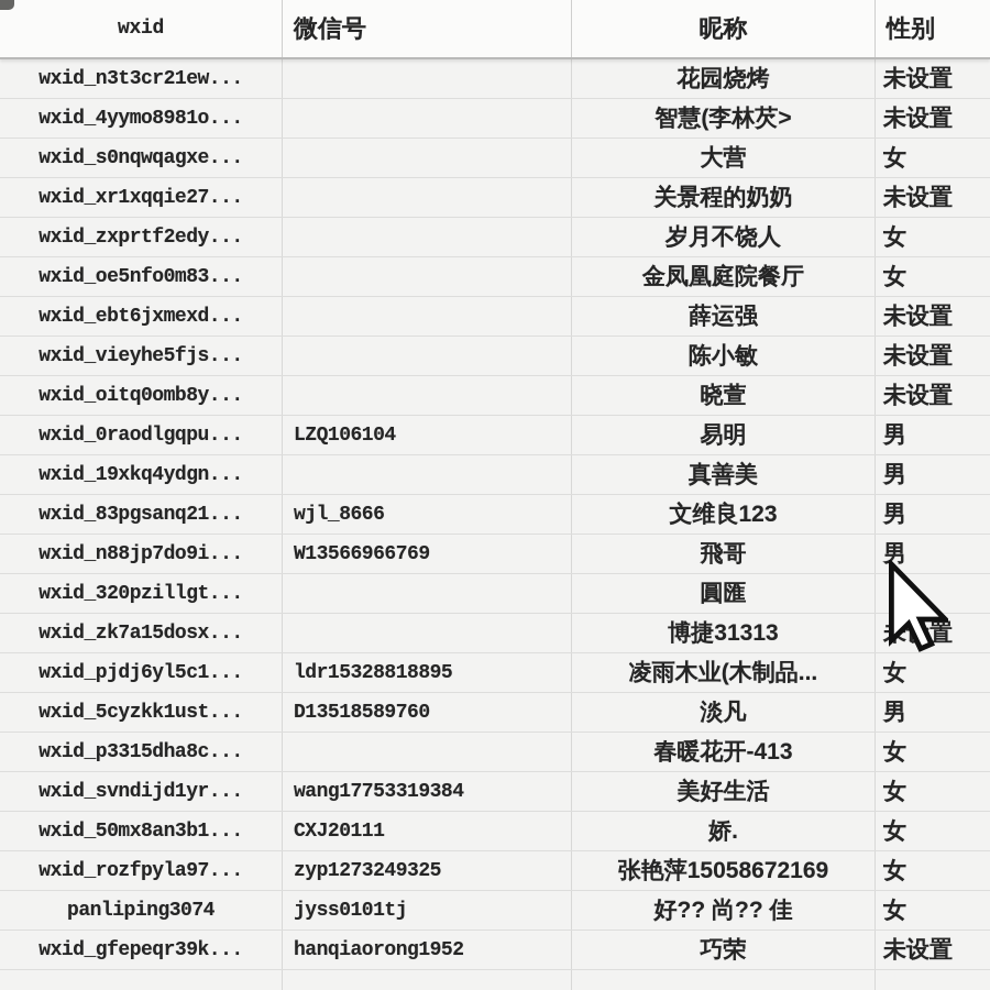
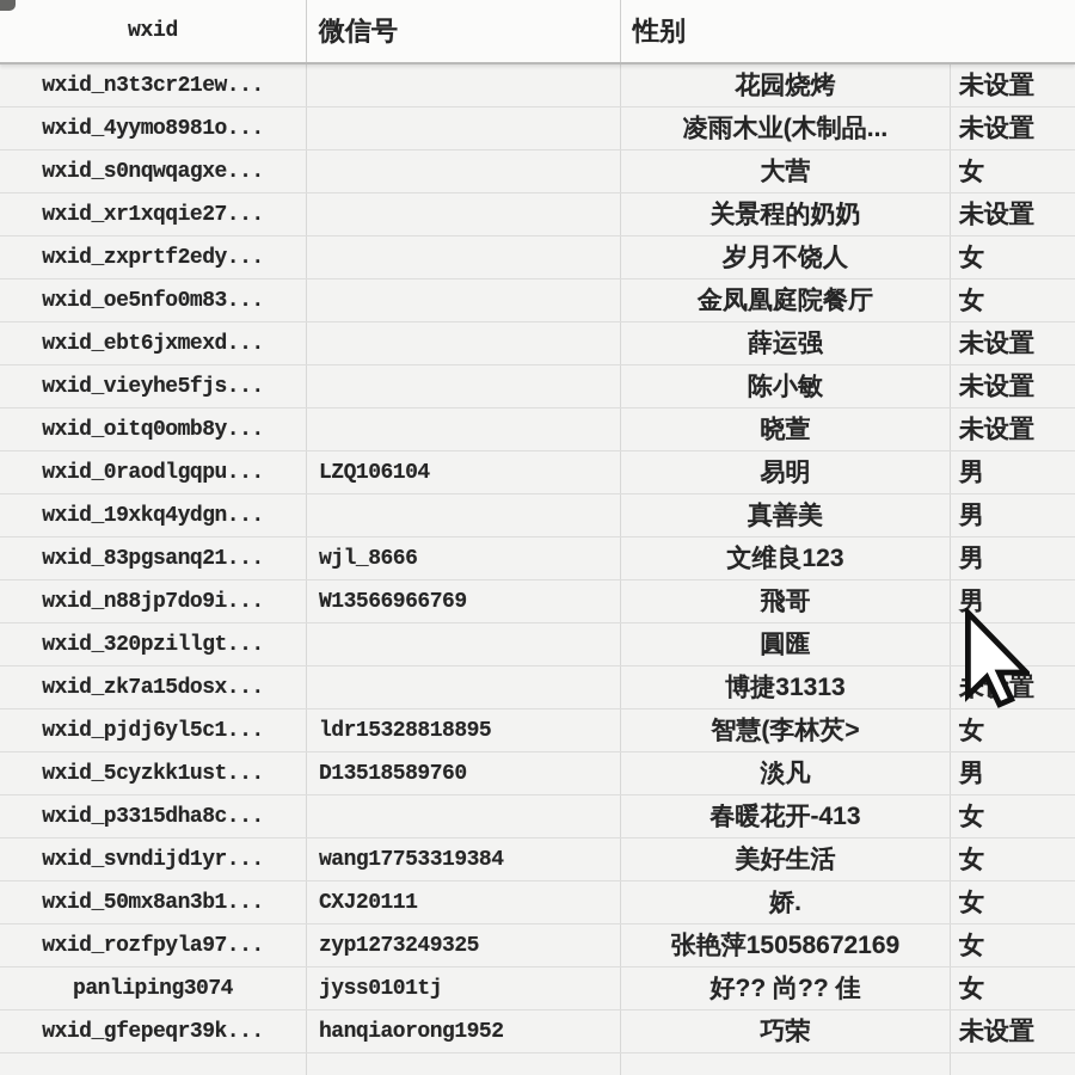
  wxid
  微信号
- 昵称
  性别
  wxid_n3t3cr21ew...
  花园烧烤
  未设置
  wxid_4yymo8981o...
- 智慧(李林芡>
+ 凌雨木业(木制品...
  未设置
  wxid_s0nqwqagxe...
  大营
  女
  wxid_xr1xqqie27...
  关景程的奶奶
  未设置
  wxid_zxprtf2edy...
  岁月不饶人
  女
  wxid_oe5nfo0m83...
  金凤凰庭院餐厅
  女
  wxid_ebt6jxmexd...
  薛运强
  未设置
  wxid_vieyhe5fjs...
  陈小敏
  未设置
  wxid_oitq0omb8y...
  晓萱
  未设置
  wxid_0raodlgqpu...
  LZQ106104
  易明
  男
  wxid_19xkq4ydgn...
  真善美
  男
  wxid_83pgsanq21...
  wjl_8666
  文维良123
  男
  wxid_n88jp7do9i...
  W13566966769
  飛哥
  男
  wxid_320pzillgt...
  圓匯
  wxid_zk7a15dosx...
  博捷31313
  wxid_pjdj6yl5c1...
  ldr15328818895
- 凌雨木业(木制品...
+ 智慧(李林芡>
  女
  wxid_5cyzkk1ust...
  D13518589760
  淡凡
  男
  wxid_p3315dha8c...
  春暖花开-413
  女
  wxid_svndijd1yr...
  wang17753319384
  美好生活
  女
  wxid_50mx8an3b1...
  CXJ20111
  娇.
  女
  wxid_rozfpyla97...
  zyp1273249325
  张艳萍15058672169
  女
  panliping3074
  jyss0101tj
  好?? 尚?? 佳
  女
  wxid_gfepeqr39k...
  hanqiaorong1952
  巧荣
  未设置
